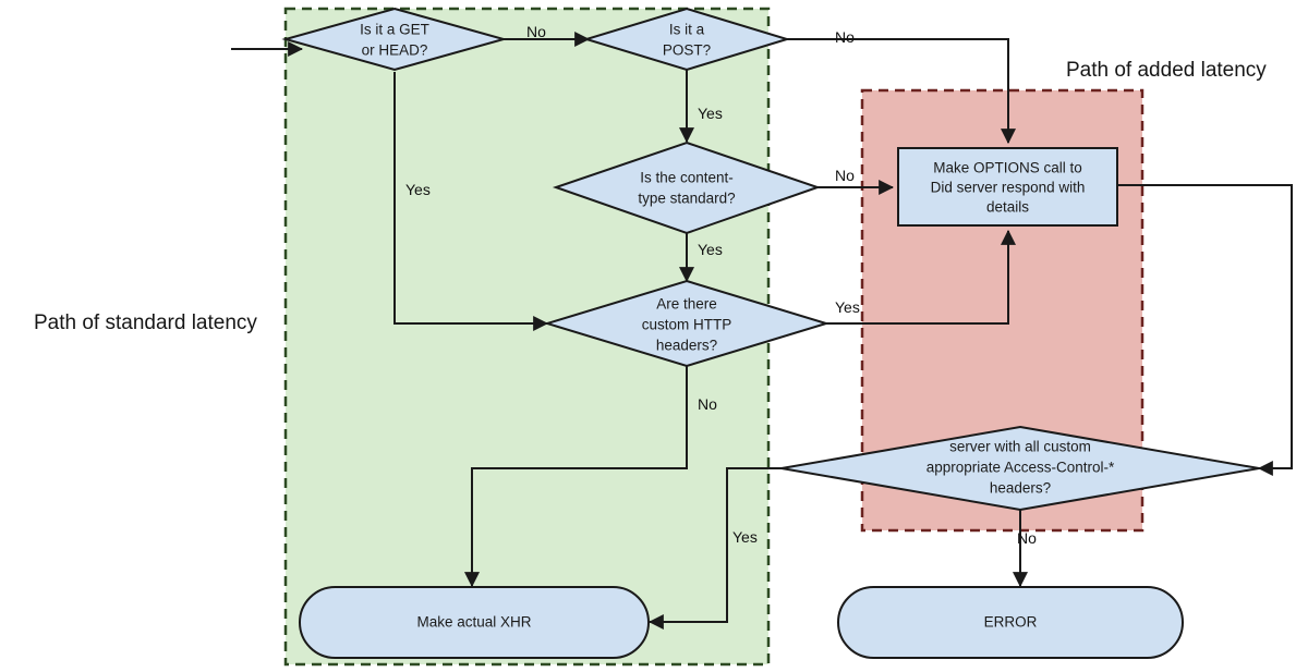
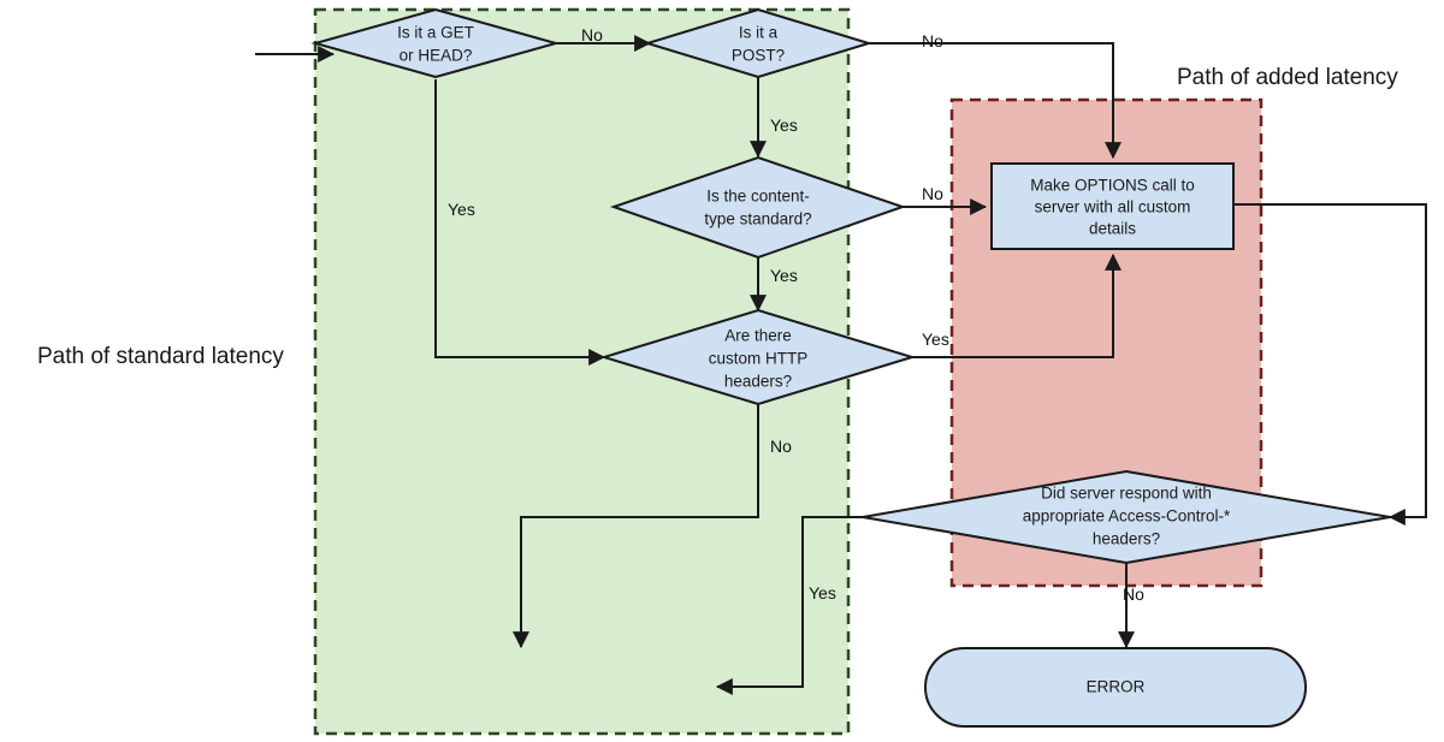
  Is it a GET
  or HEAD?
  Is it a
  POST?
  Is the content-
  type standard?
  Are there
  custom HTTP
  headers?
  Make OPTIONS call to
- Did server respond with
+ server with all custom
  details
- server with all custom
+ Did server respond with
  appropriate Access-Control-*
  headers?
- Make actual XHR
  ERROR
  No
  Yes
  No
  Yes
  No
  Yes
  Yes
  No
  Yes
  No
  Path of standard latency
  Path of added latency
